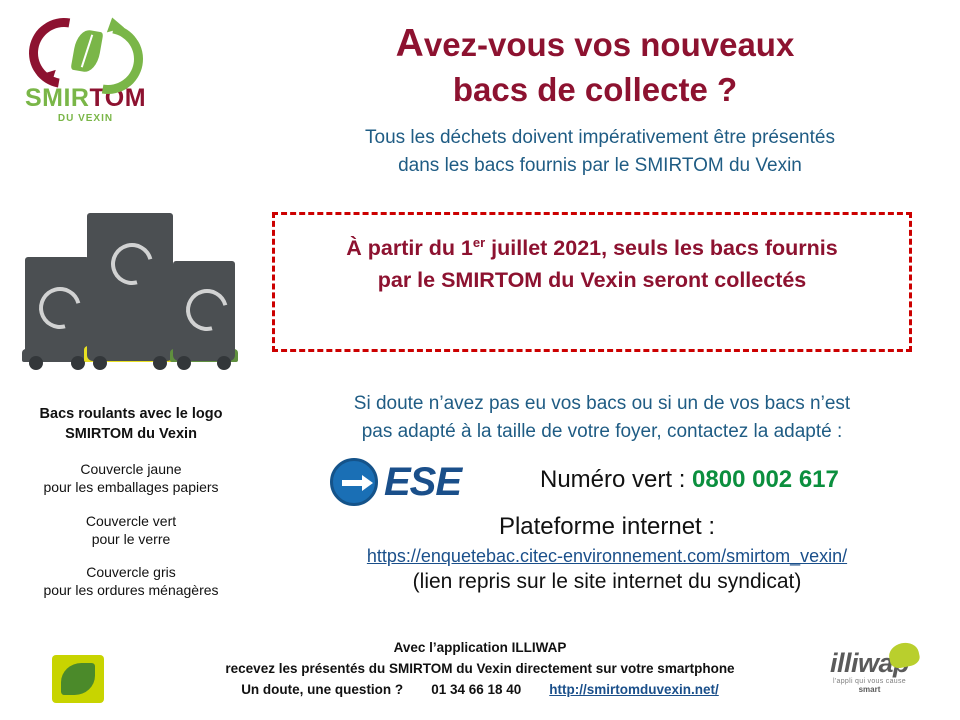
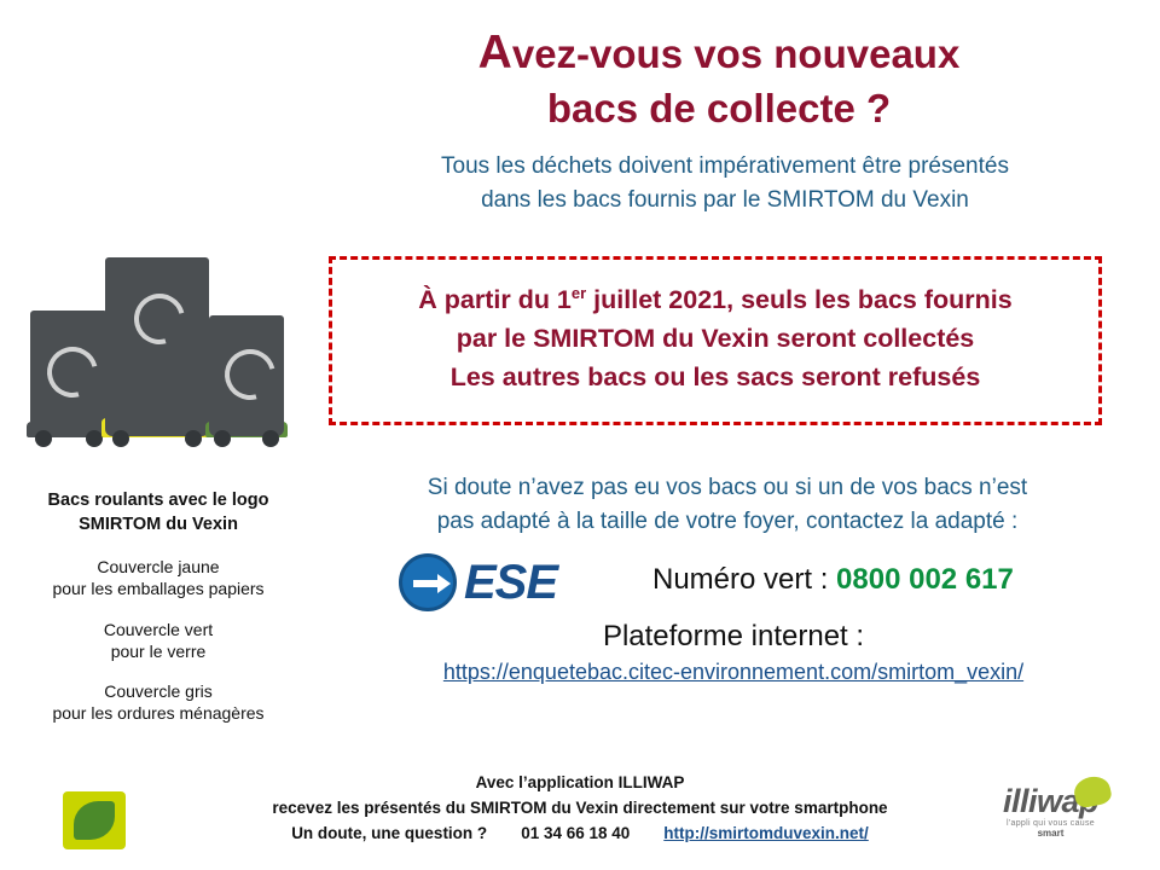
- SMIRTOM
- DU VEXIN
  Bacs roulants avec le logo
  SMIRTOM du Vexin
  Couvercle jaune
  pour les emballages papiers
  Couvercle vert
  pour le verre
  Couvercle gris
  pour les ordures ménagères
  Avez-vous vos nouveaux
  bacs de collecte ?
  Tous les déchets doivent impérativement être présentés
  dans les bacs fournis par le SMIRTOM du Vexin
  À partir du 1er juillet 2021, seuls les bacs fournis
  par le SMIRTOM du Vexin seront collectés
+ Les autres bacs ou les sacs seront refusés
  Si doute n’avez pas eu vos bacs ou si un de vos bacs n’est
  pas adapté à la taille de votre foyer, contactez la adapté :
  ESE
  Numéro vert : 0800 002 617
  Plateforme internet :
  https://enquetebac.citec-environnement.com/smirtom_vexin/
- (lien repris sur le site internet du syndicat)
  Avec l’application ILLIWAP
  recevez les présentés du SMIRTOM du Vexin directement sur votre smartphone
  Un doute, une question ? 01 34 66 18 40 http://smirtomduvexin.net/
  illiwa
  smart
